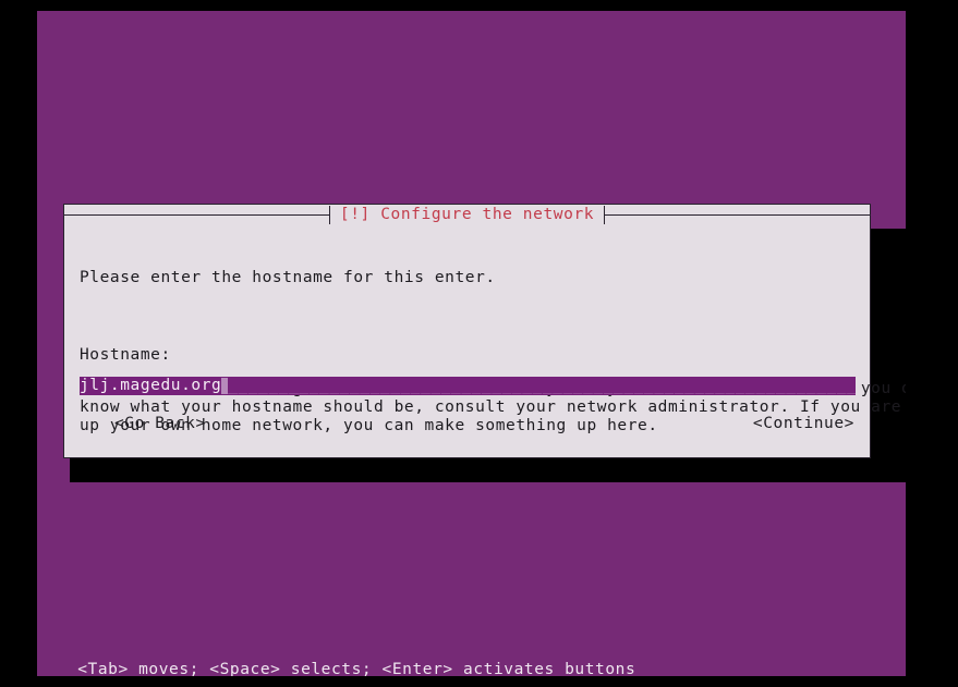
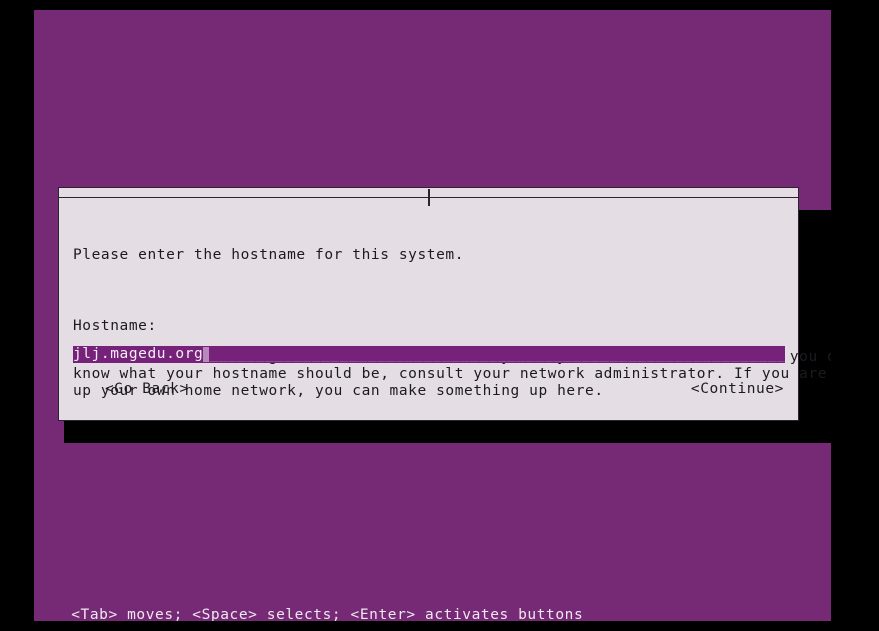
- [!] Configure the network
- Please enter the hostname for this enter.
+ Please enter the hostname for this system.
  know what your hostname should be, consult your network administrator. If you are
  up your own home network, you can make something up here.
  Hostname:
  jlj.magedu.org
  ______________________________________________________________
  <Go Back>
  <Continue>
  <Tab> moves; <Space> selects; <Enter> activates buttons
